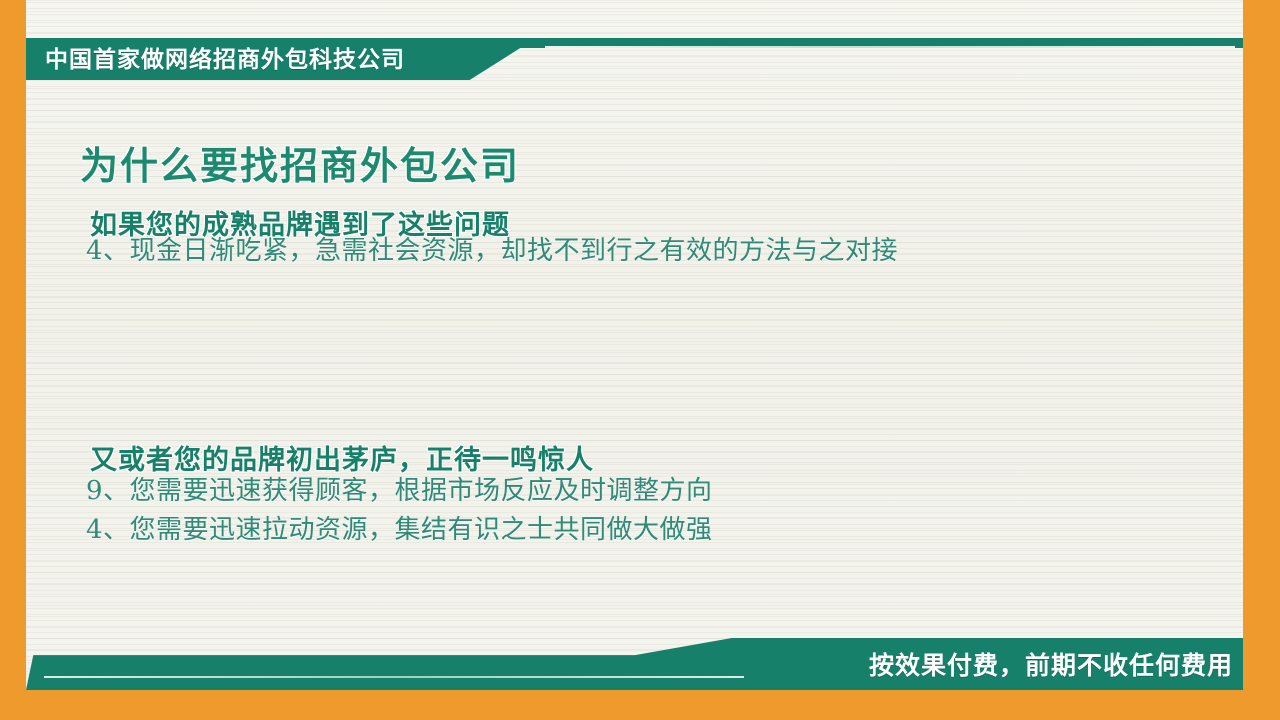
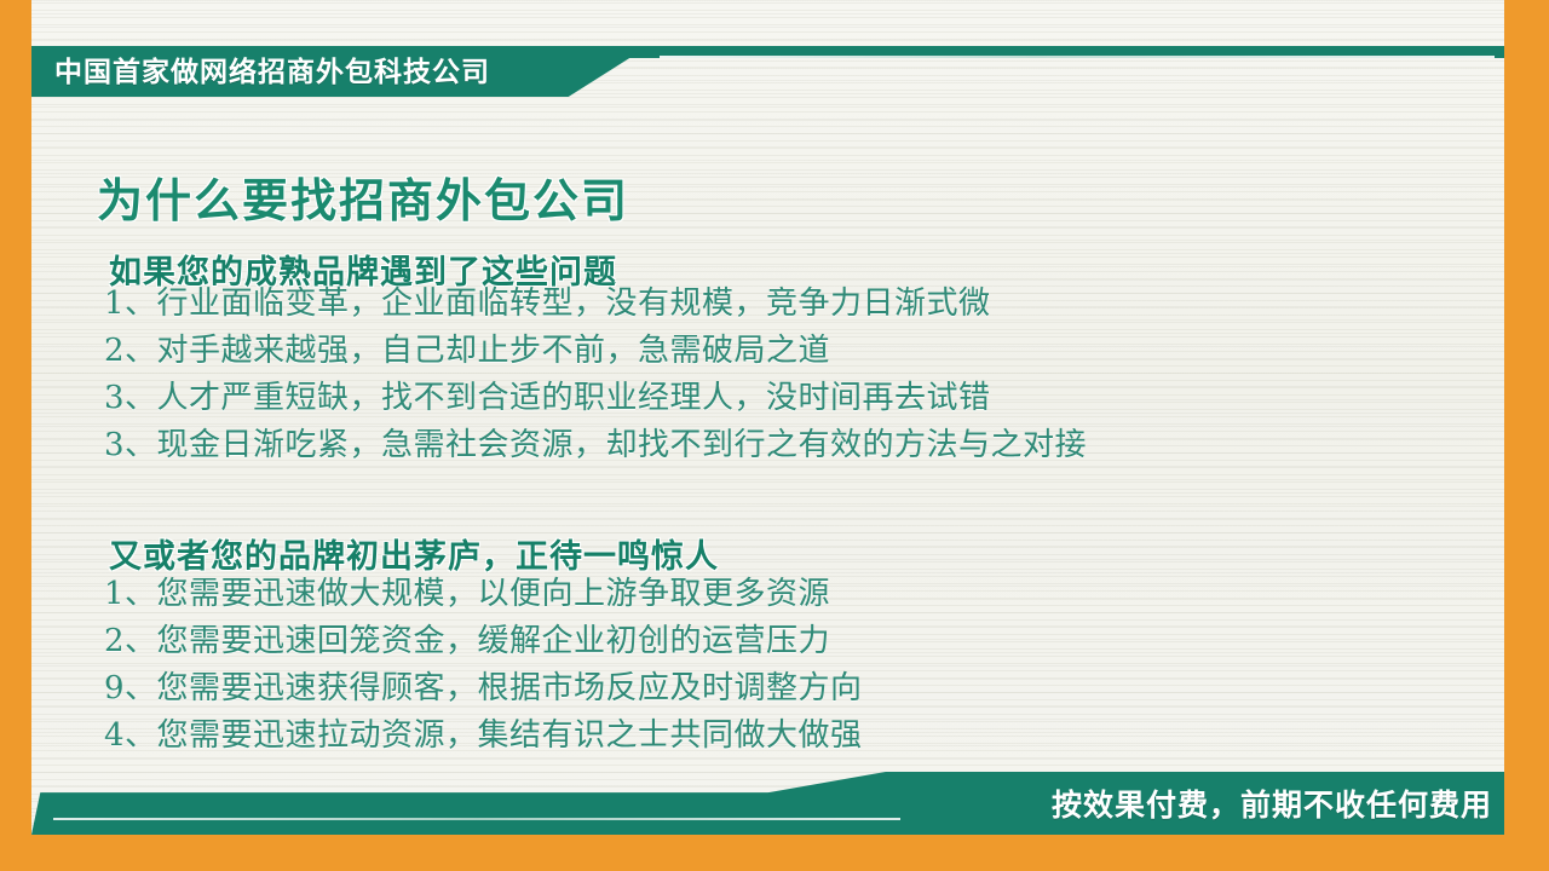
  中国首家做网络招商外包科技公司
  为什么要找招商外包公司
  如果您的成熟品牌遇到了这些问题
+ 1、行业面临变革，企业面临转型，没有规模，竞争力日渐式微
+ 2、对手越来越强，自己却止步不前，急需破局之道
+ 3、人才严重短缺，找不到合适的职业经理人，没时间再去试错
- 4、现金日渐吃紧，急需社会资源，却找不到行之有效的方法与之对接
+ 3、现金日渐吃紧，急需社会资源，却找不到行之有效的方法与之对接
  又或者您的品牌初出茅庐，正待一鸣惊人
+ 1、您需要迅速做大规模，以便向上游争取更多资源
+ 2、您需要迅速回笼资金，缓解企业初创的运营压力
  9、您需要迅速获得顾客，根据市场反应及时调整方向
  4、您需要迅速拉动资源，集结有识之士共同做大做强
  按效果付费，前期不收任何费用
